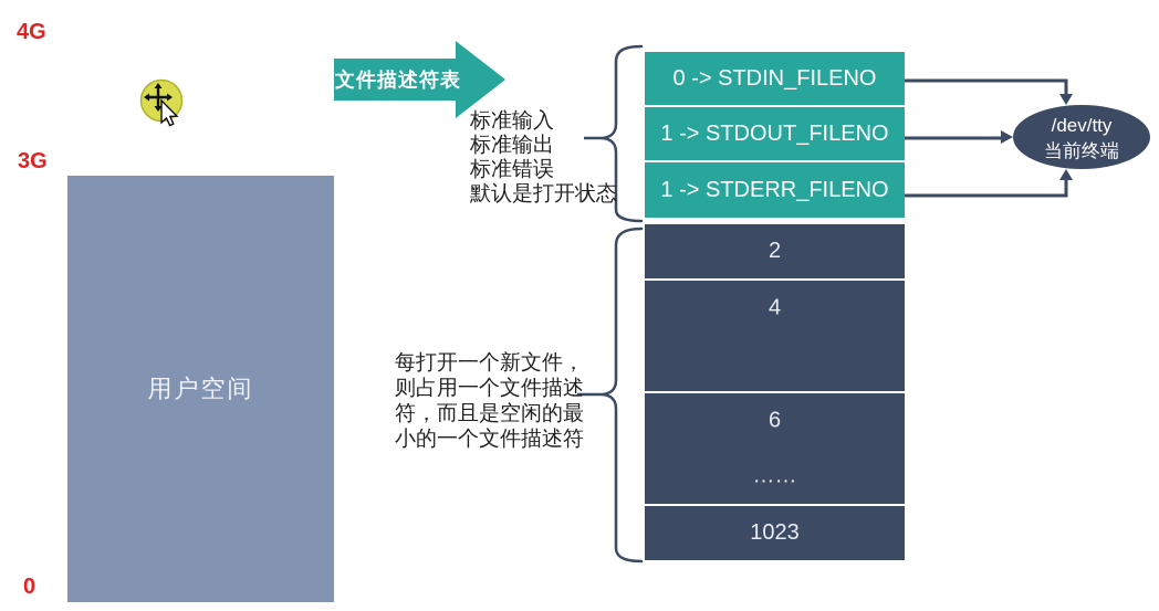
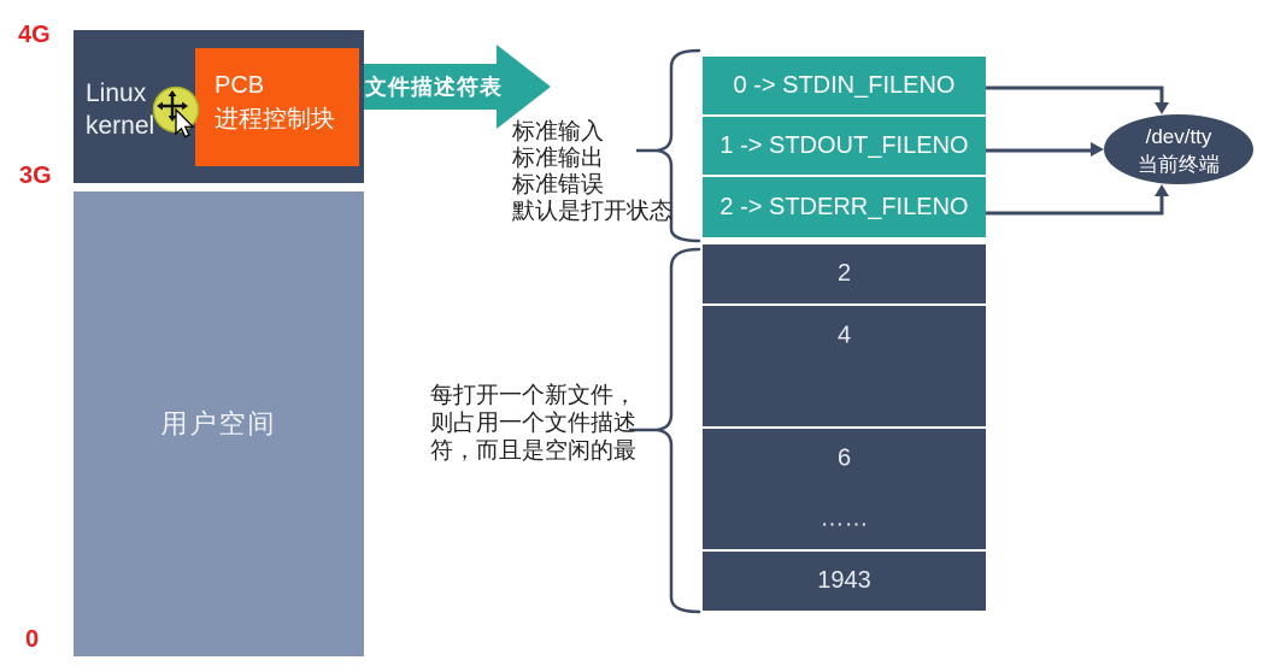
  4G
  3G
  0
+ Linux
+ kernel
+ PCB
+ 进程控制块
  用户空间
  文件描述符表
  标准输入
  标准输出
  标准错误
  默认是打开状态
  每打开一个新文件，
  则占用一个文件描述
  符，而且是空闲的最
- 小的一个文件描述符
  0 -> STDIN_FILENO
  1 -> STDOUT_FILENO
- 1 -> STDERR_FILENO
+ 2 -> STDERR_FILENO
  2
  4
  6
  ……
- 1023
+ 1943
  /dev/tty
  当前终端
